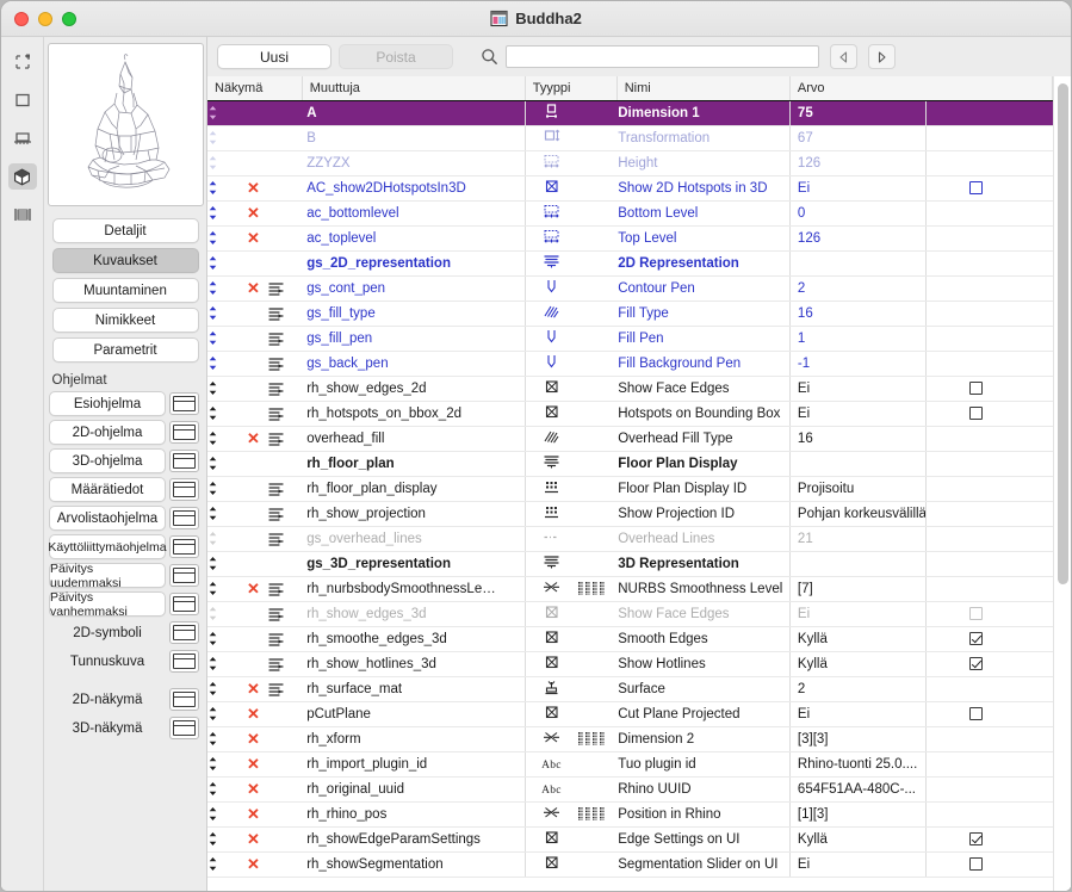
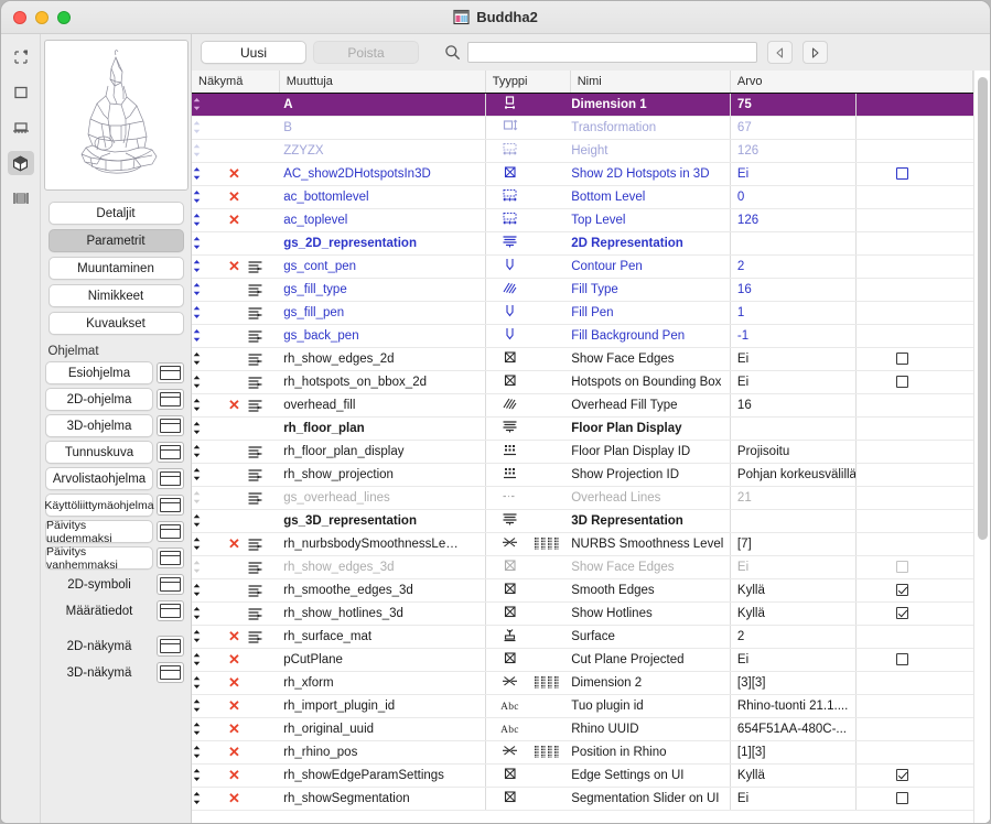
  Buddha2
  Detaljit
- Kuvaukset
+ Parametrit
  Muuntaminen
  Nimikkeet
- Parametrit
+ Kuvaukset
  Ohjelmat
  Esiohjelma
  2D-ohjelma
  3D-ohjelma
- Määrätiedot
+ Tunnuskuva
  Arvolistaohjelma
  Käyttöliittymäohjelma
  Päivitys uudemmaksi
  Päivitys vanhemmaksi
  2D-symboli
- Tunnuskuva
+ Määrätiedot
  2D-näkymä
  3D-näkymä
  Uusi
  Poista
  Näkymä	Muuttuja	Tyyppi	Nimi	Arvo
  			A			Dimension 1	75
  			B			Transformation	67
  			ZZYZX			Height	126
  	✕		AC_show2DHotspotsIn3D			Show 2D Hotspots in 3D	Ei
  	✕		ac_bottomlevel			Bottom Level	0
  	✕		ac_toplevel			Top Level	126
  			gs_2D_representation			2D Representation
  	✕		gs_cont_pen			Contour Pen	2
  			gs_fill_type			Fill Type	16
  			gs_fill_pen			Fill Pen	1
  			gs_back_pen			Fill Background Pen	-1
  			rh_show_edges_2d			Show Face Edges	Ei
  			rh_hotspots_on_bbox_2d			Hotspots on Bounding Box	Ei
  	✕		overhead_fill			Overhead Fill Type	16
  			rh_floor_plan			Floor Plan Display
  			rh_floor_plan_display			Floor Plan Display ID	Projisoitu
  			rh_show_projection			Show Projection ID	Pohjan korkeusvälillä
  			gs_overhead_lines			Overhead Lines	21
  			gs_3D_representation			3D Representation
  	✕		rh_nurbsbodySmoothnessLe…			NURBS Smoothness Level	[7]
  			rh_show_edges_3d			Show Face Edges	Ei
  			rh_smoothe_edges_3d			Smooth Edges	Kyllä
  			rh_show_hotlines_3d			Show Hotlines	Kyllä
  	✕		rh_surface_mat			Surface	2
  	✕		pCutPlane			Cut Plane Projected	Ei
  	✕		rh_xform			Dimension 2	[3][3]
- 	✕		rh_import_plugin_id	Abc		Tuo plugin id	Rhino-tuonti 25.0....
+ 	✕		rh_import_plugin_id	Abc		Tuo plugin id	Rhino-tuonti 21.1....
  	✕		rh_original_uuid	Abc		Rhino UUID	654F51AA-480C-...
  	✕		rh_rhino_pos			Position in Rhino	[1][3]
  	✕		rh_showEdgeParamSettings			Edge Settings on UI	Kyllä
  	✕		rh_showSegmentation			Segmentation Slider on UI	Ei
